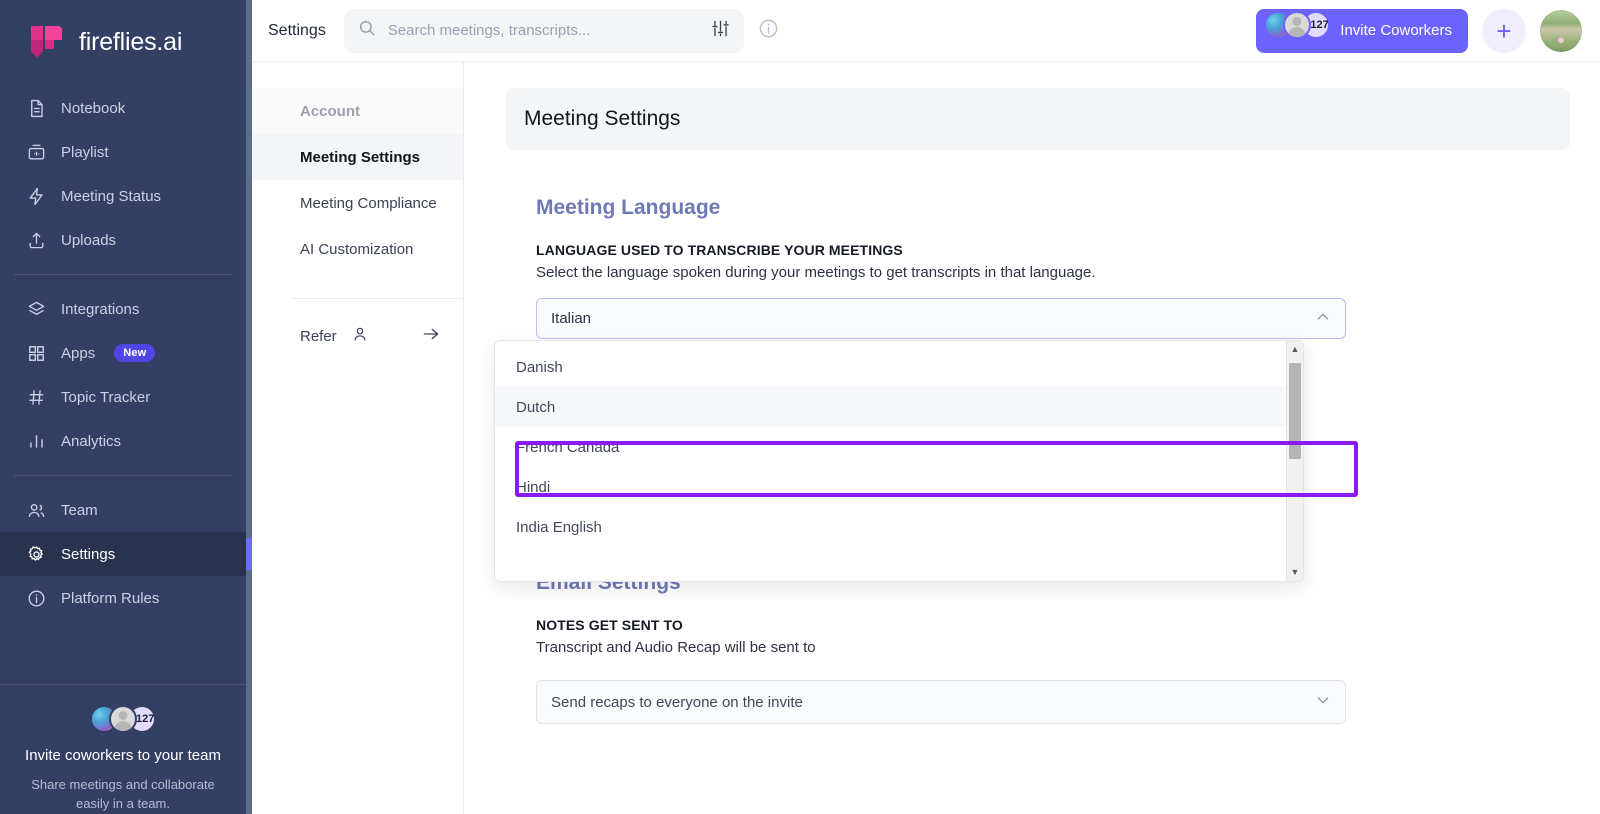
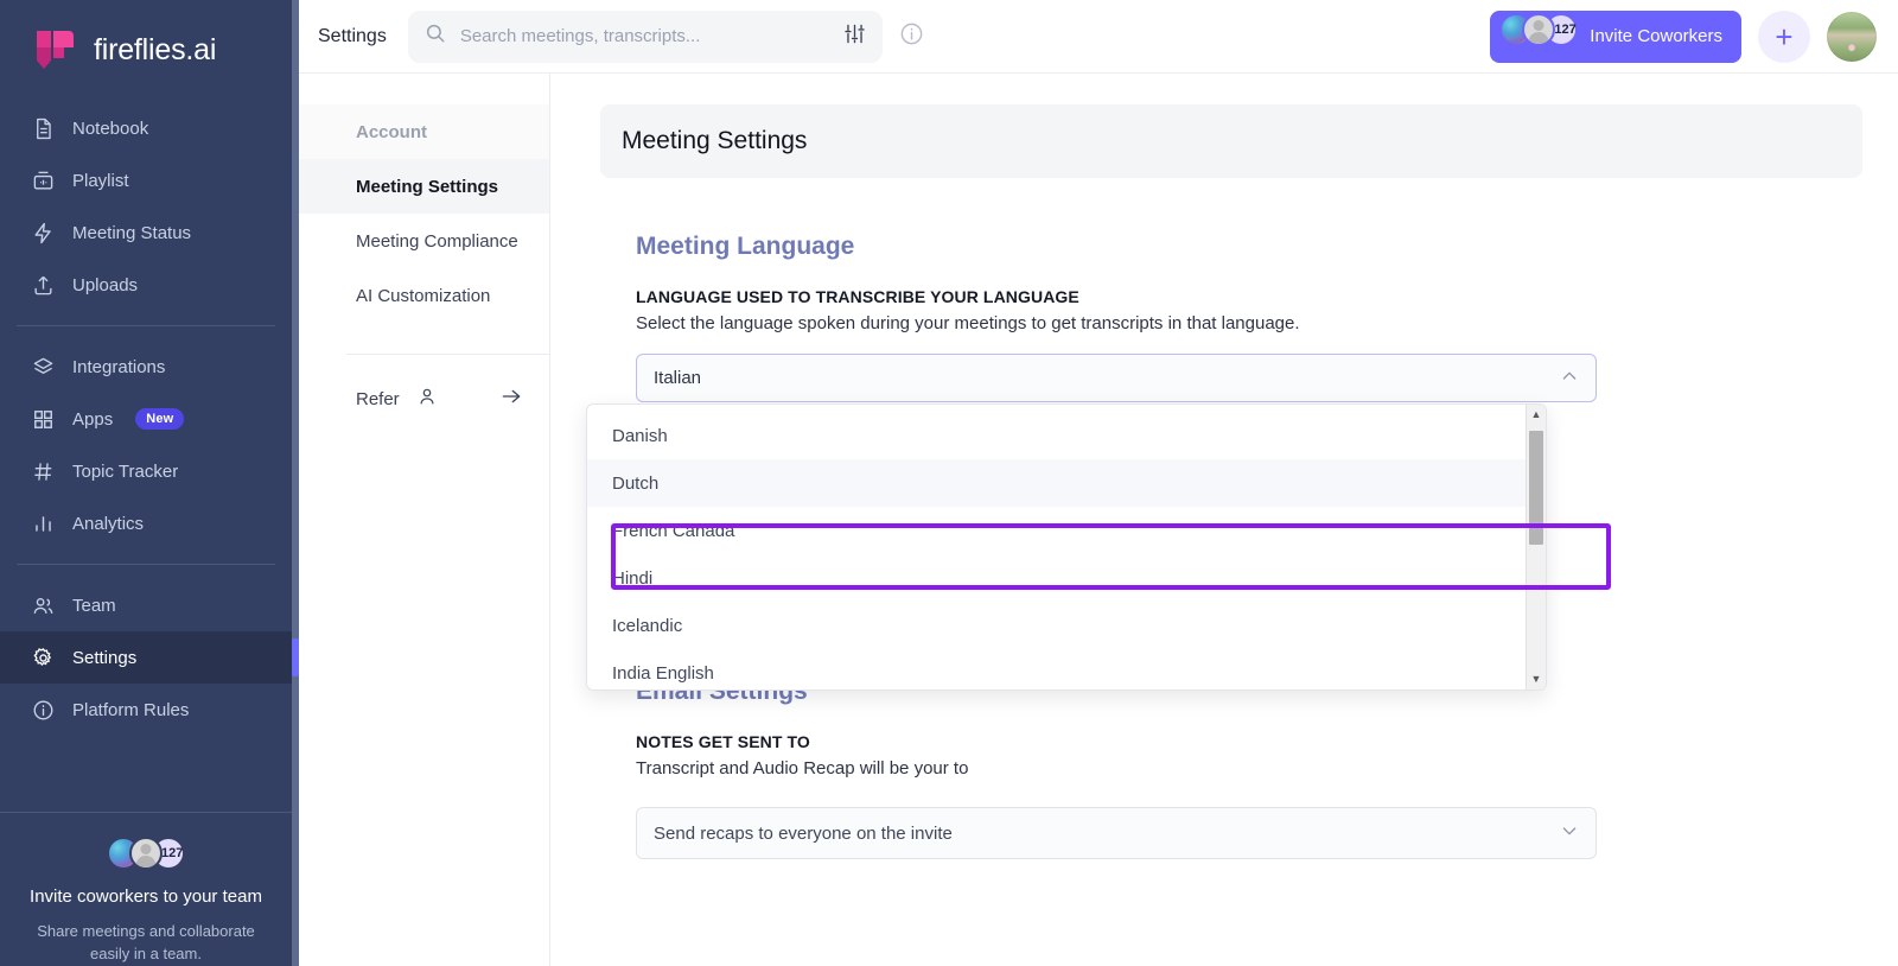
  fireflies.ai
  Notebook
  Playlist
  Meeting Status
  Uploads
  Integrations
  Apps
  New
  Topic Tracker
  Analytics
  Team
  Settings
  Platform Rules
  127
  Invite coworkers to your team
  Share meetings and collaborate easily in a team.
  Settings
  Search meetings, transcripts...
  127
  Invite Coworkers
  +
  Account
  Meeting Settings
  Meeting Compliance
  AI Customization
  Refer
  Meeting Settings
  Meeting Language
- LANGUAGE USED TO TRANSCRIBE YOUR MEETINGS
+ LANGUAGE USED TO TRANSCRIBE YOUR LANGUAGE
  Select the language spoken during your meetings to get transcripts in that language.
  Italian
  Email Settings
  NOTES GET SENT TO
- Transcript and Audio Recap will be sent to
+ Transcript and Audio Recap will be your to
  Send recaps to everyone on the invite
  Danish
  Dutch
  French Canada
  Hindi
+ Icelandic
  India English
  ▲
  ▼
